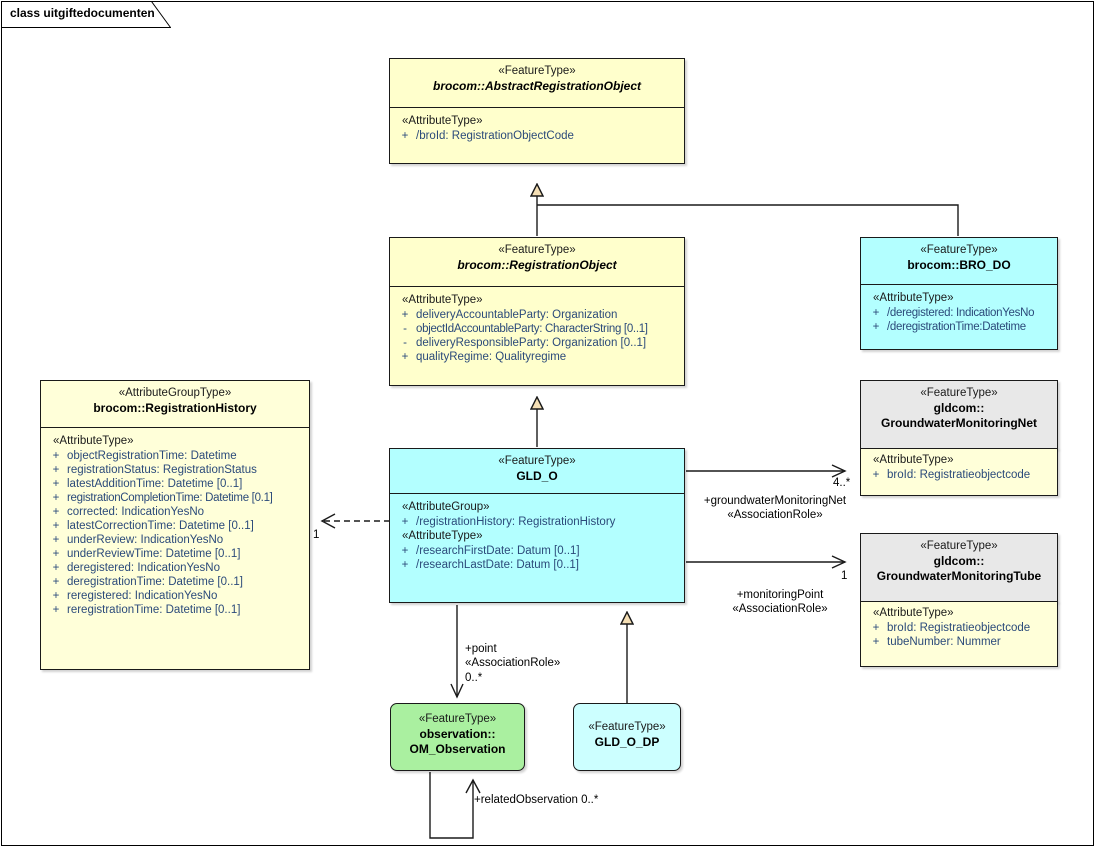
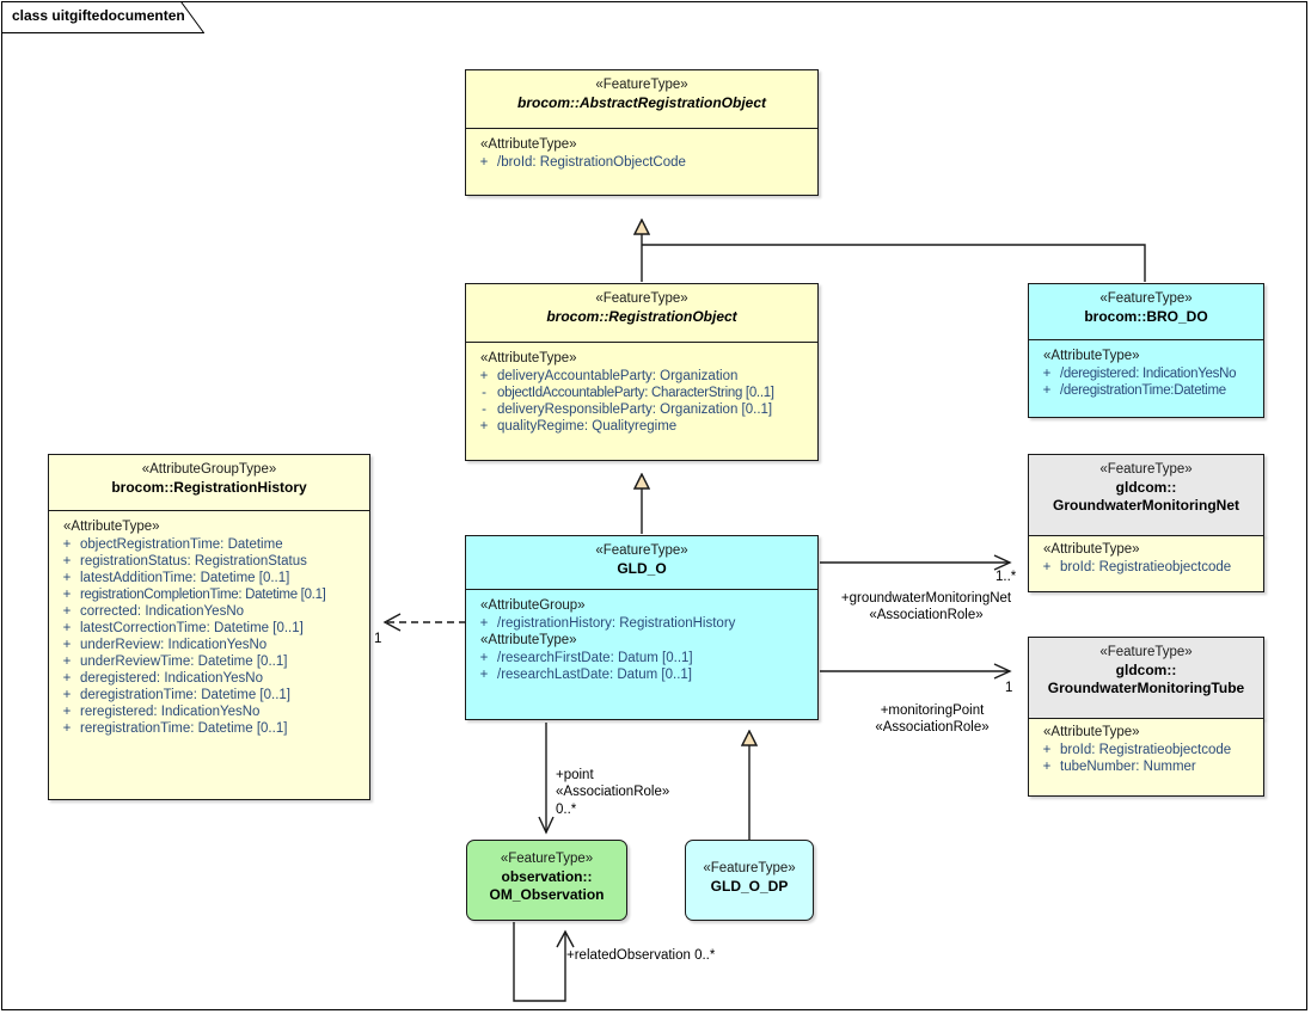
  class uitgiftedocumenten
  «FeatureType»
  brocom::AbstractRegistrationObject
  «AttributeType»
  +
  /broId: RegistrationObjectCode
  «FeatureType»
  brocom::RegistrationObject
  «AttributeType»
  +
  deliveryAccountableParty: Organization
  -
  objectIdAccountableParty: CharacterString [0..1]
  -
  deliveryResponsibleParty: Organization [0..1]
  +
  qualityRegime: Qualityregime
  «FeatureType»
  brocom::BRO_DO
  «AttributeType»
  +
  /deregistered: IndicationYesNo
  +
  /deregistrationTime:Datetime
  «AttributeGroupType»
  brocom::RegistrationHistory
  «AttributeType»
  +
  objectRegistrationTime: Datetime
  +
  registrationStatus: RegistrationStatus
  +
  latestAdditionTime: Datetime [0..1]
  +
  registrationCompletionTime: Datetime [0.1]
  +
  corrected: IndicationYesNo
  +
  latestCorrectionTime: Datetime [0..1]
  +
  underReview: IndicationYesNo
  +
  underReviewTime: Datetime [0..1]
  +
  deregistered: IndicationYesNo
  +
  deregistrationTime: Datetime [0..1]
  +
  reregistered: IndicationYesNo
  +
  reregistrationTime: Datetime [0..1]
  «FeatureType»
  GLD_O
  «AttributeGroup»
  +
  /registrationHistory: RegistrationHistory
  «AttributeType»
  +
  /researchFirstDate: Datum [0..1]
  +
  /researchLastDate: Datum [0..1]
  «FeatureType»
  gldcom::
  GroundwaterMonitoringNet
  «AttributeType»
  +
  broId: Registratieobjectcode
  «FeatureType»
  gldcom::
  GroundwaterMonitoringTube
  «AttributeType»
  +
  broId: Registratieobjectcode
  +
  tubeNumber: Nummer
  «FeatureType»
  observation::
  OM_Observation
  «FeatureType»
  GLD_O_DP
  1
- 4..*
+ 1..*
  +groundwaterMonitoringNet
  «AssociationRole»
  1
  +monitoringPoint
  «AssociationRole»
  +point
  «AssociationRole»
  0..*
  +relatedObservation 0..*
